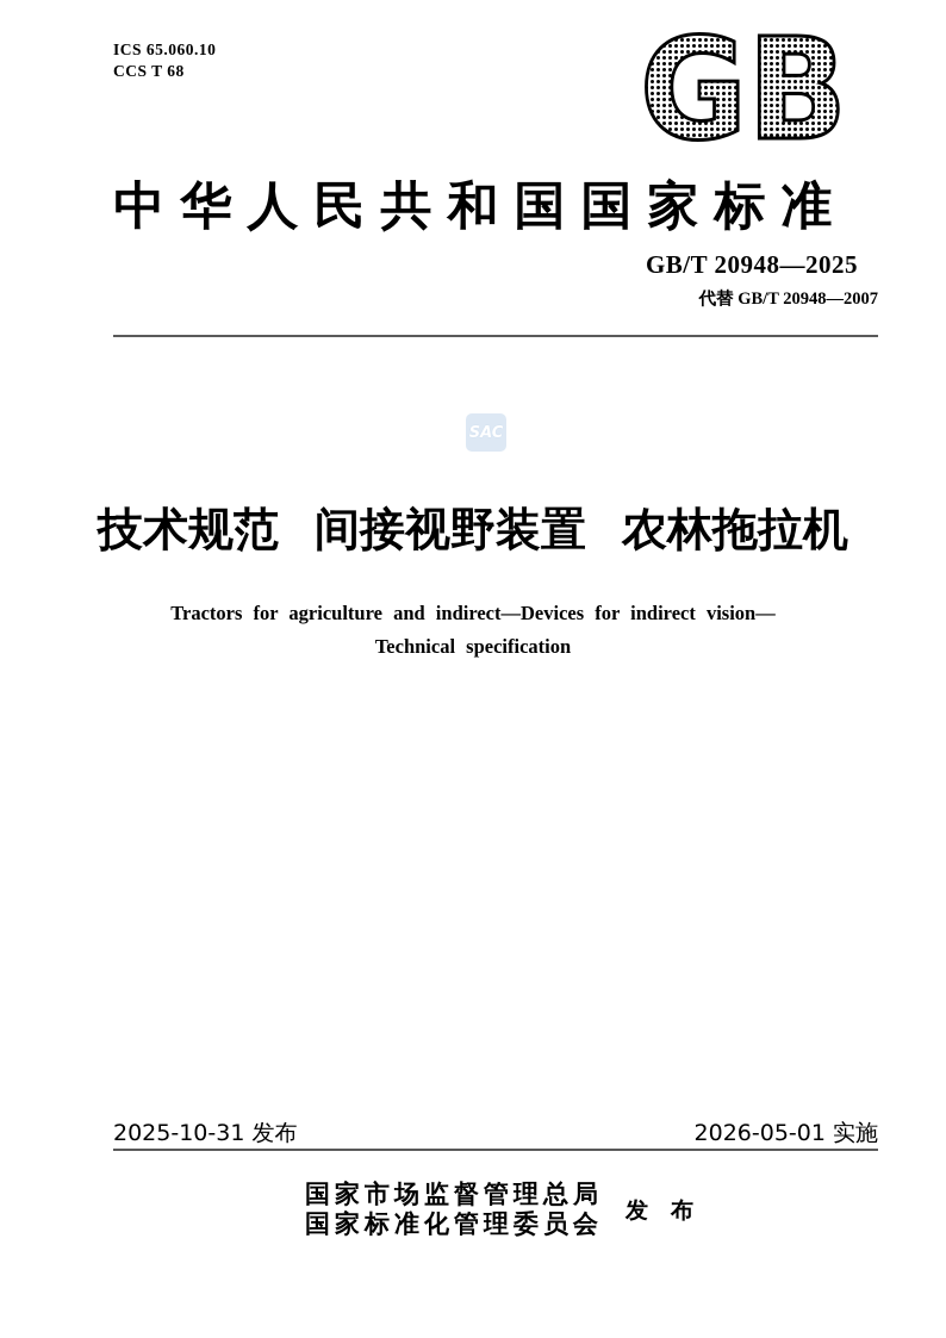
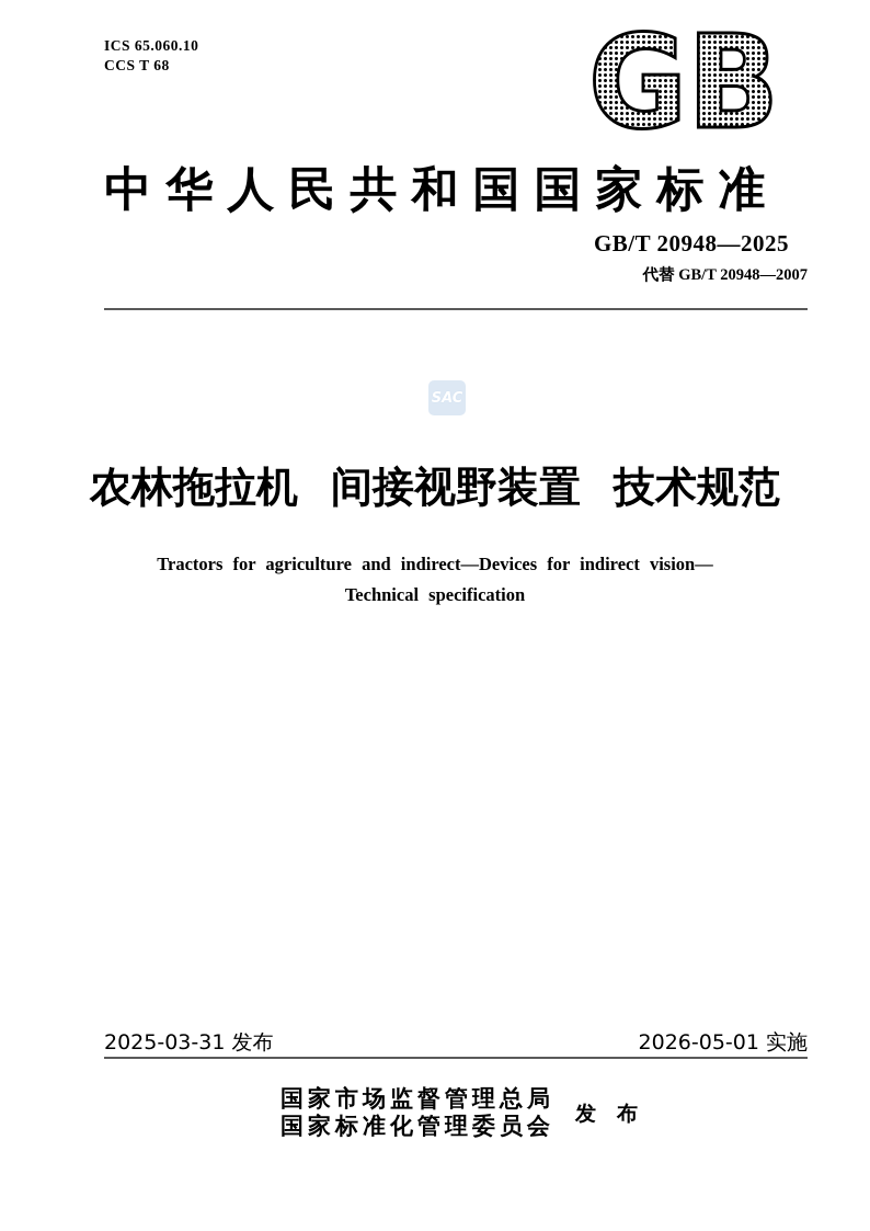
  ICS 65.060.10
  CCS T 68
  GB
  中华人民共和国国家标准
  GB/T 20948—2025
  代替 GB/T 20948—2007
  SAC
- 技术规范
+ 农林拖拉机
  间接视野装置
- 农林拖拉机
+ 技术规范
  Tractors for agriculture and indirect—Devices for indirect vision—
  Technical specification
- 2025-10-31 发布
+ 2025-03-31 发布
  2026-05-01 实施
  国家市场监督管理总局
  国家标准化管理委员会
  发 布
